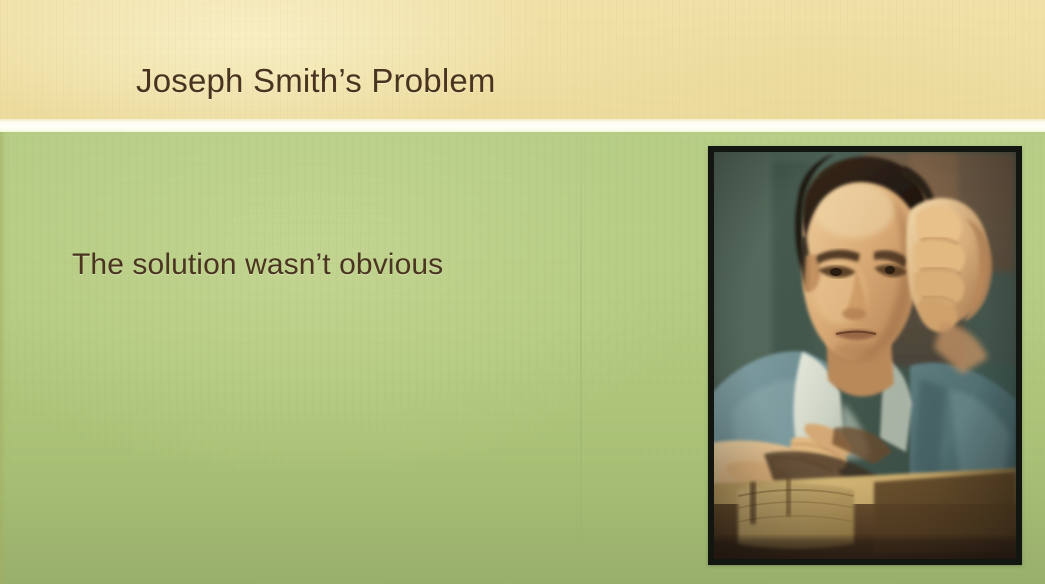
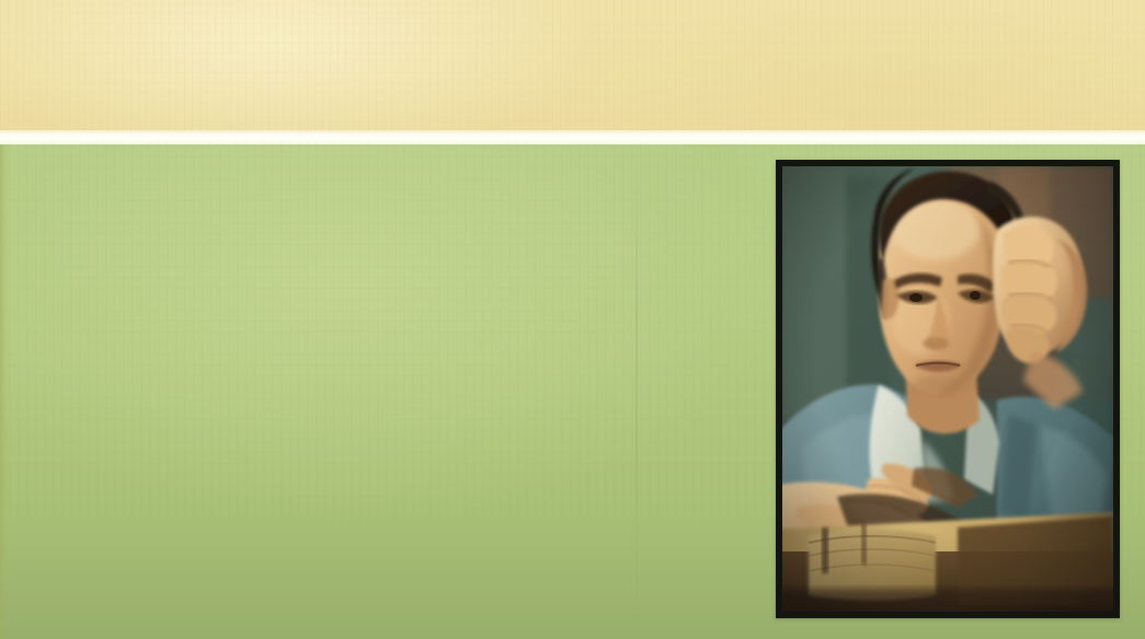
- Joseph Smith’s Problem
- The solution wasn’t obvious
